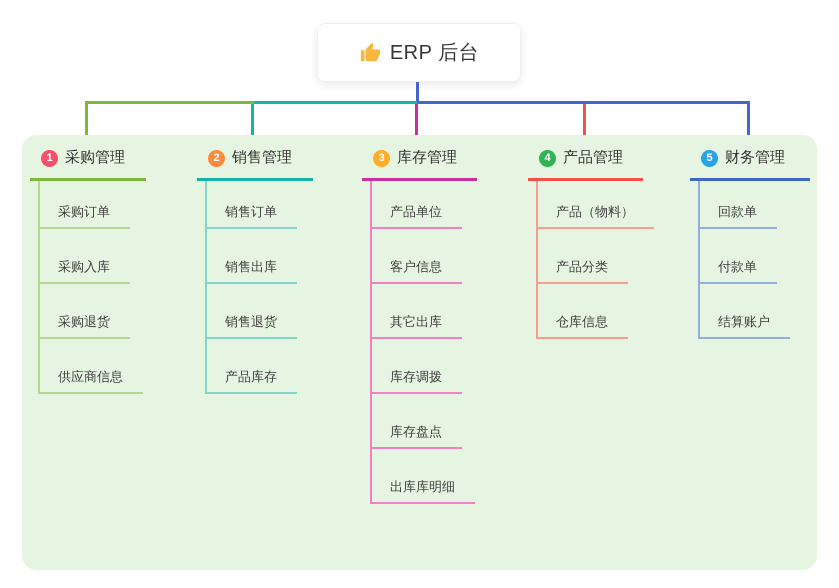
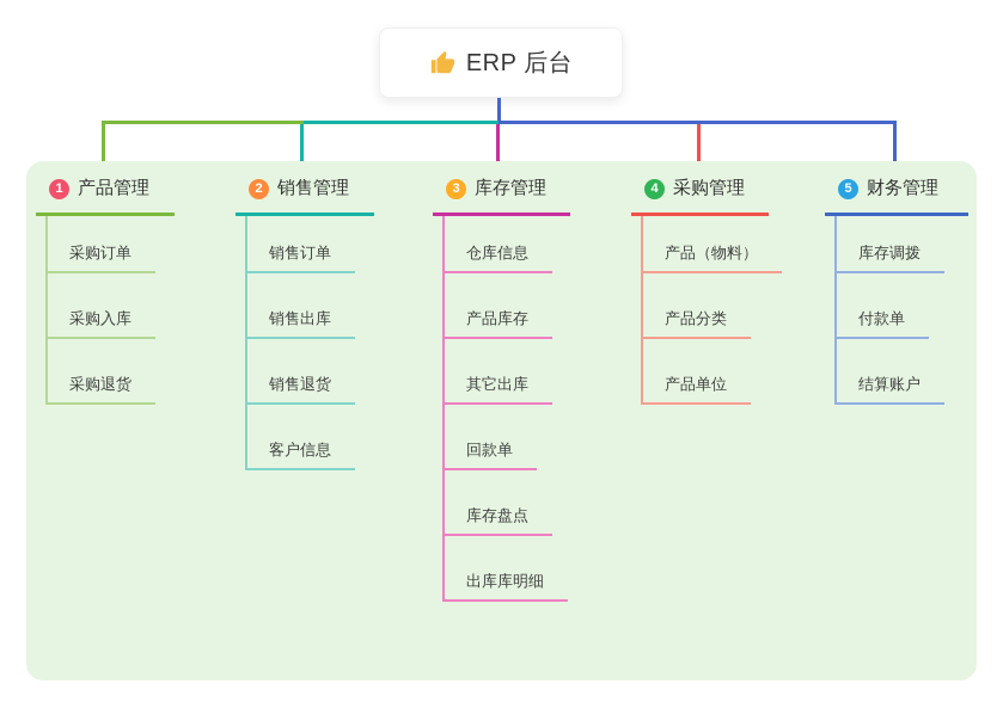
  ERP 后台
  1
- 采购管理
+ 产品管理
  采购订单
  采购入库
  采购退货
- 供应商信息
  2
  销售管理
  销售订单
  销售出库
  销售退货
- 产品库存
+ 客户信息
  3
  库存管理
- 产品单位
+ 仓库信息
- 客户信息
+ 产品库存
  其它出库
- 库存调拨
+ 回款单
  库存盘点
  出库库明细
  4
- 产品管理
+ 采购管理
  产品（物料）
  产品分类
- 仓库信息
+ 产品单位
  5
  财务管理
- 回款单
+ 库存调拨
  付款单
  结算账户
